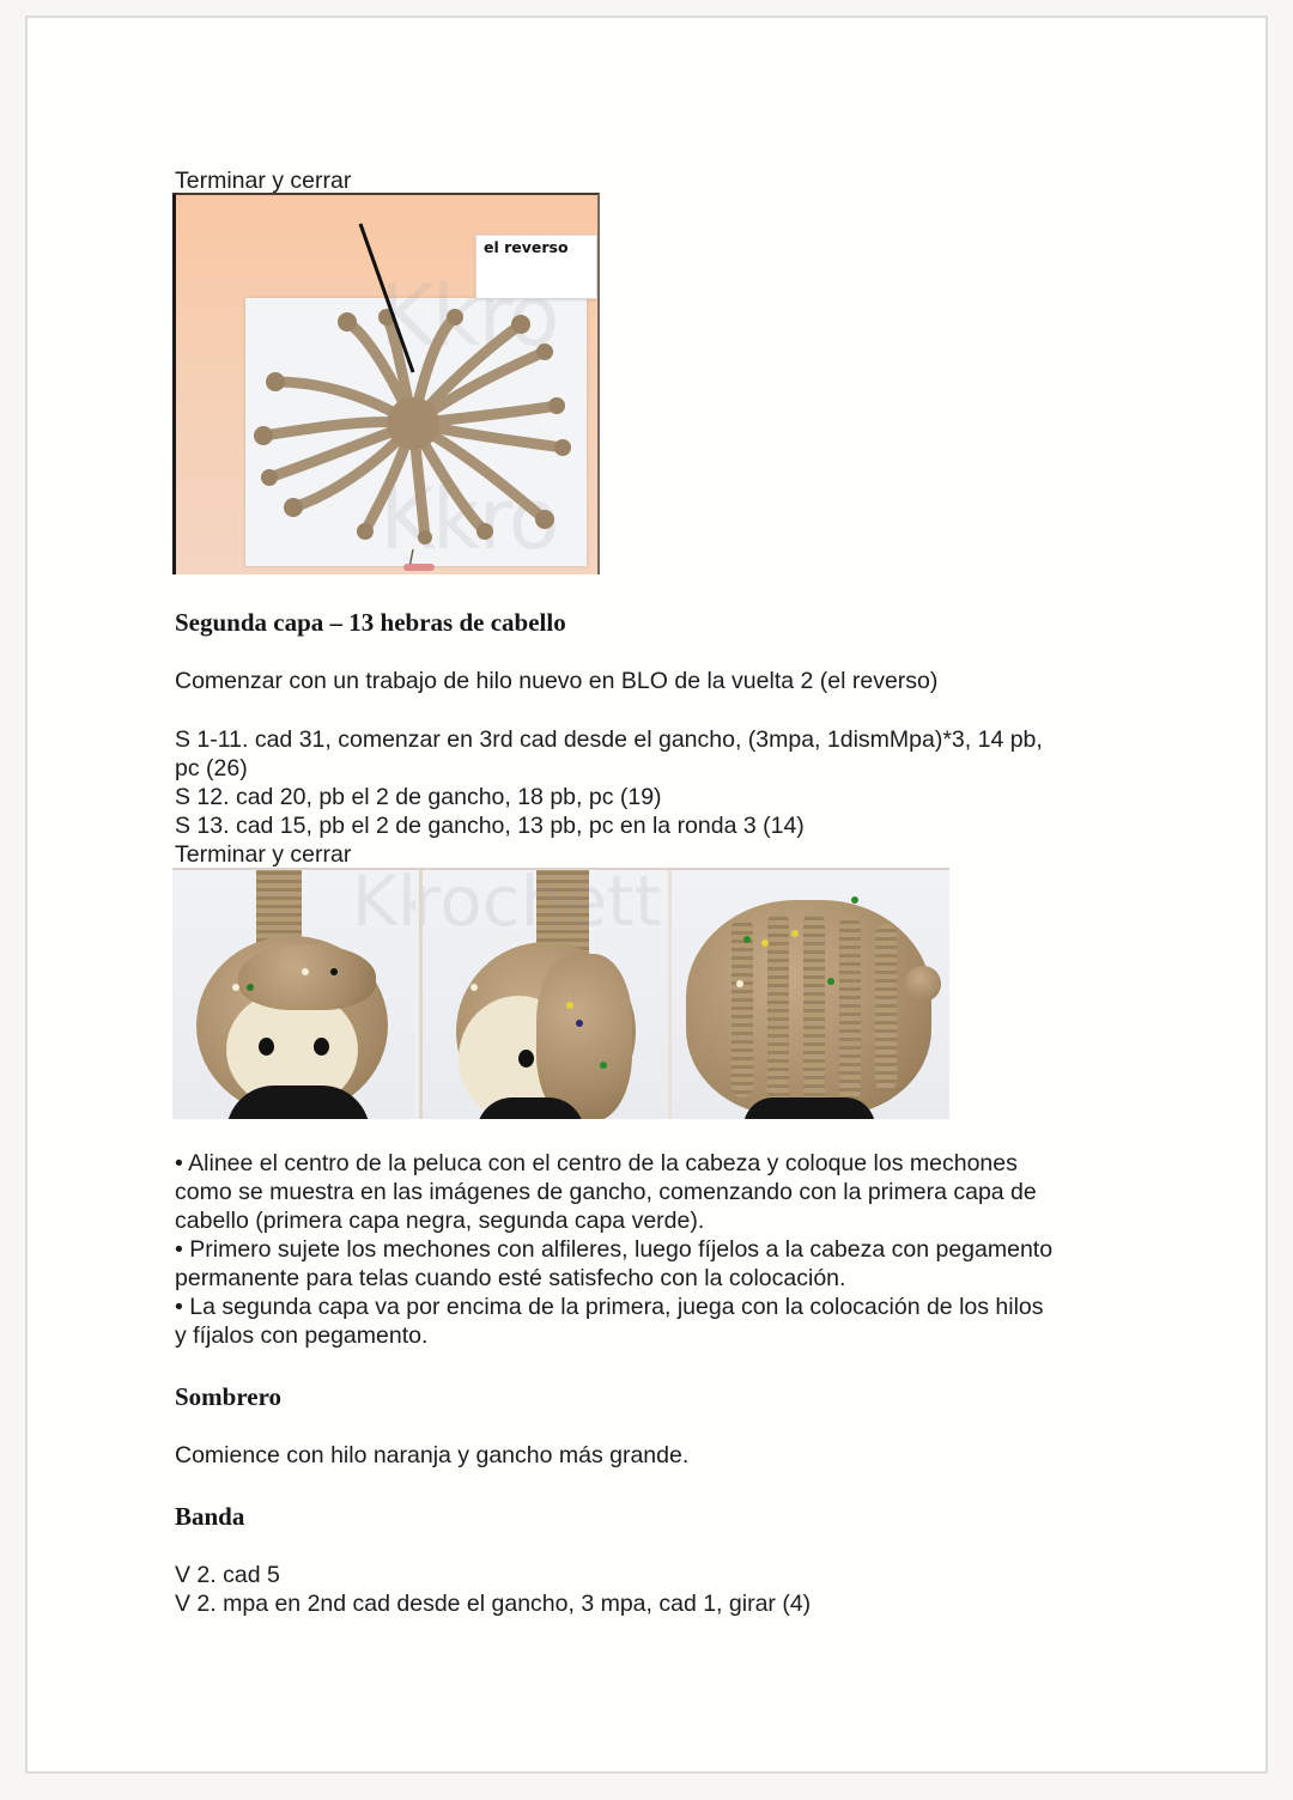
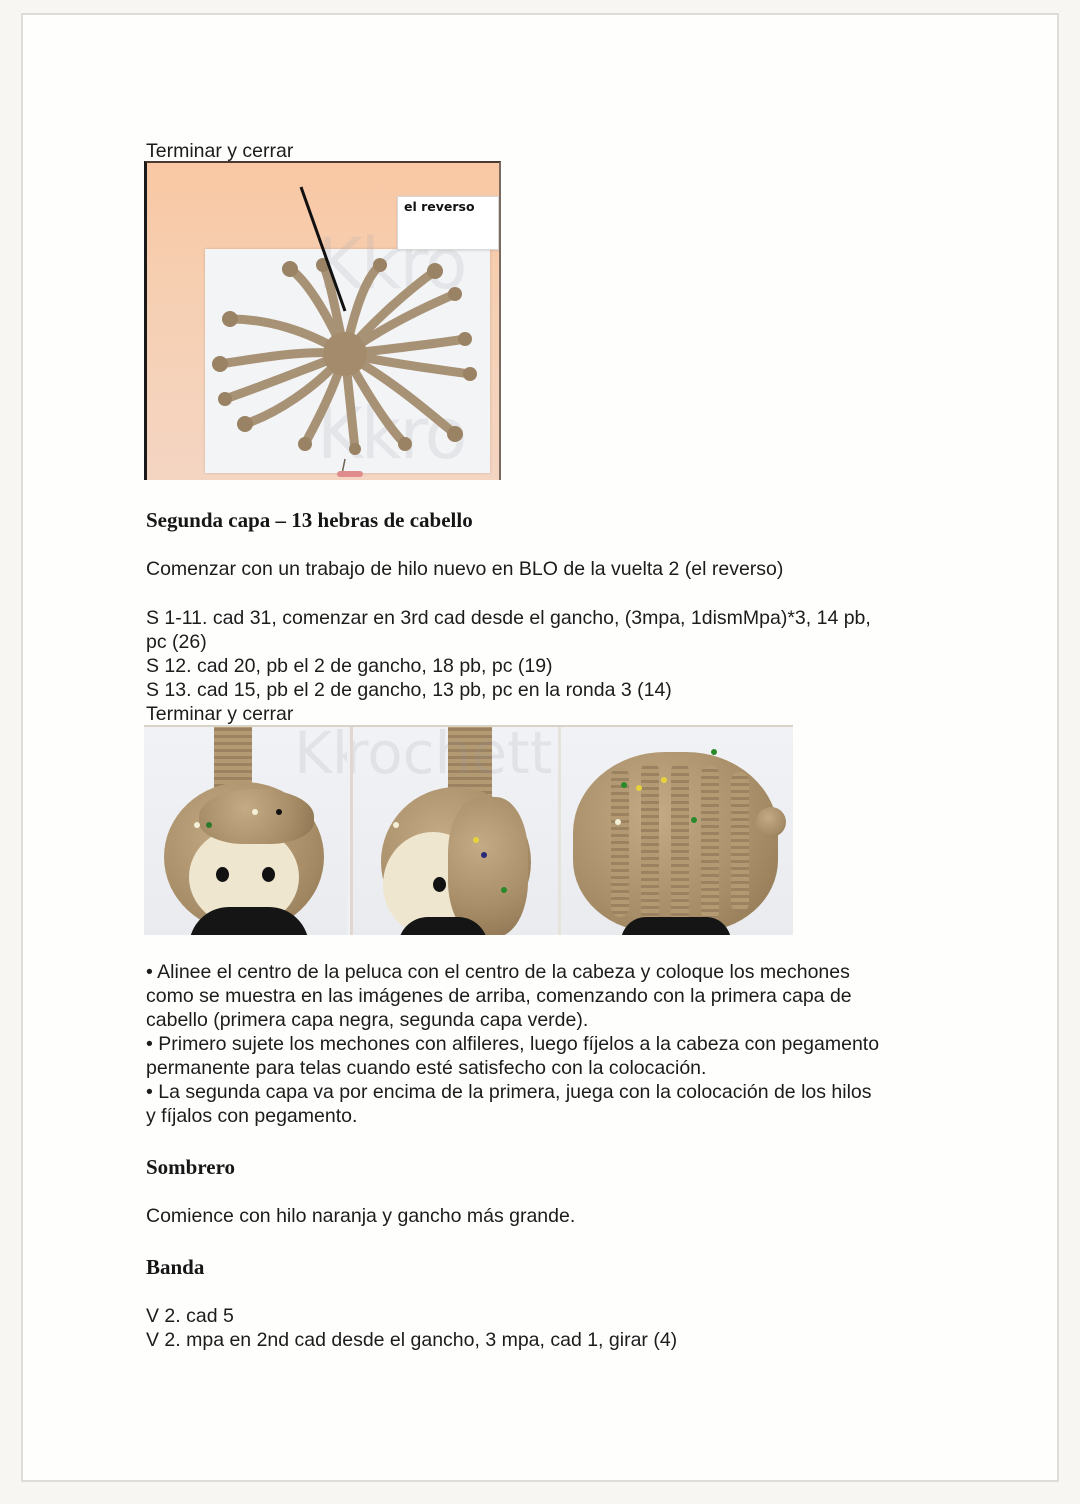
  Terminar y cerrar
  Kro
  Kkro
  el reverso
  Segunda capa – 13 hebras de cabello
  Comenzar con un trabajo de hilo nuevo en BLO de la vuelta 2 (el reverso)
  S 1-11. cad 31, comenzar en 3rd cad desde el gancho, (3mpa, 1dismMpa)*3, 14 pb,
  pc (26)
  S 12. cad 20, pb el 2 de gancho, 18 pb, pc (19)
  S 13. cad 15, pb el 2 de gancho, 13 pb, pc en la ronda 3 (14)
  Terminar y cerrar
  rochett
  • Alinee el centro de la peluca con el centro de la cabeza y coloque los mechones
- como se muestra en las imágenes de gancho, comenzando con la primera capa de
+ como se muestra en las imágenes de arriba, comenzando con la primera capa de
  cabello (primera capa negra, segunda capa verde).
  • Primero sujete los mechones con alfileres, luego fíjelos a la cabeza con pegamento
  permanente para telas cuando esté satisfecho con la colocación.
  • La segunda capa va por encima de la primera, juega con la colocación de los hilos
  y fíjalos con pegamento.
  Sombrero
  Comience con hilo naranja y gancho más grande.
  Banda
  V 2. cad 5
  V 2. mpa en 2nd cad desde el gancho, 3 mpa, cad 1, girar (4)
